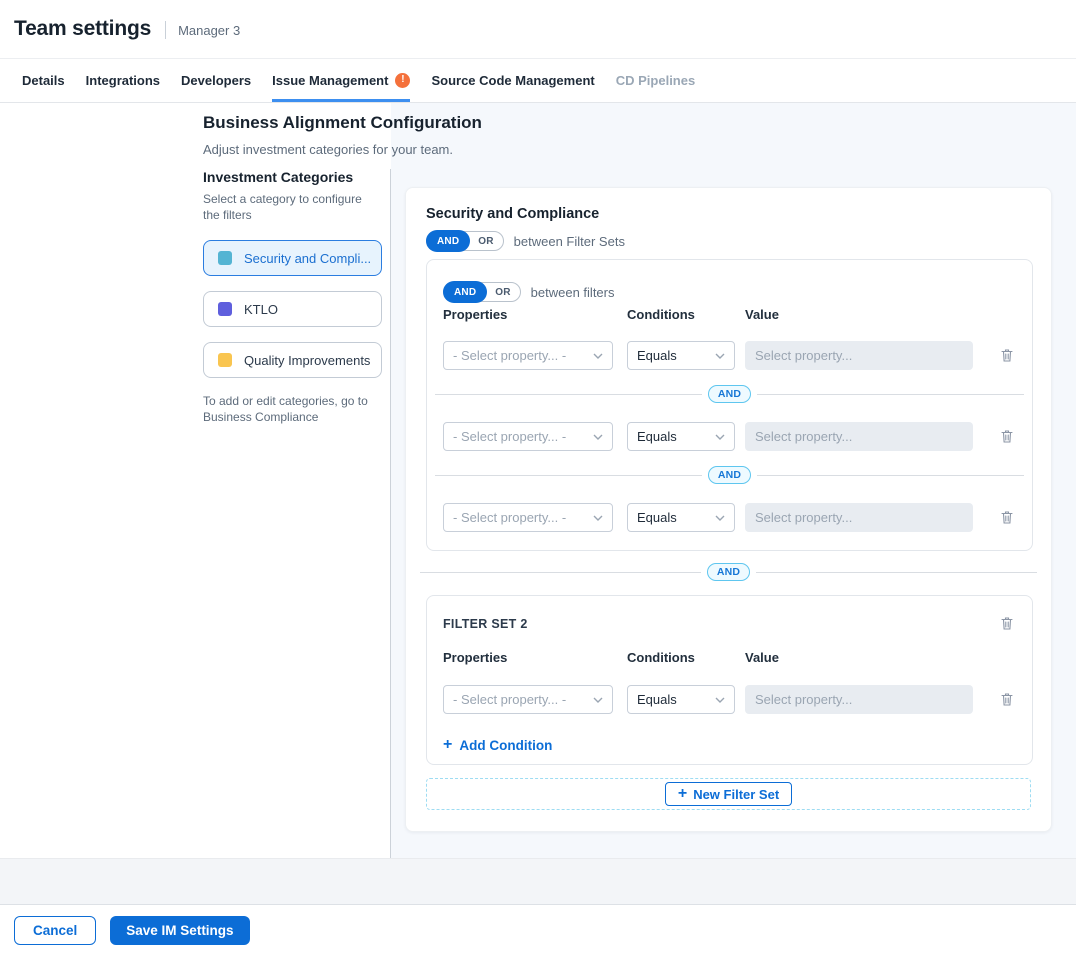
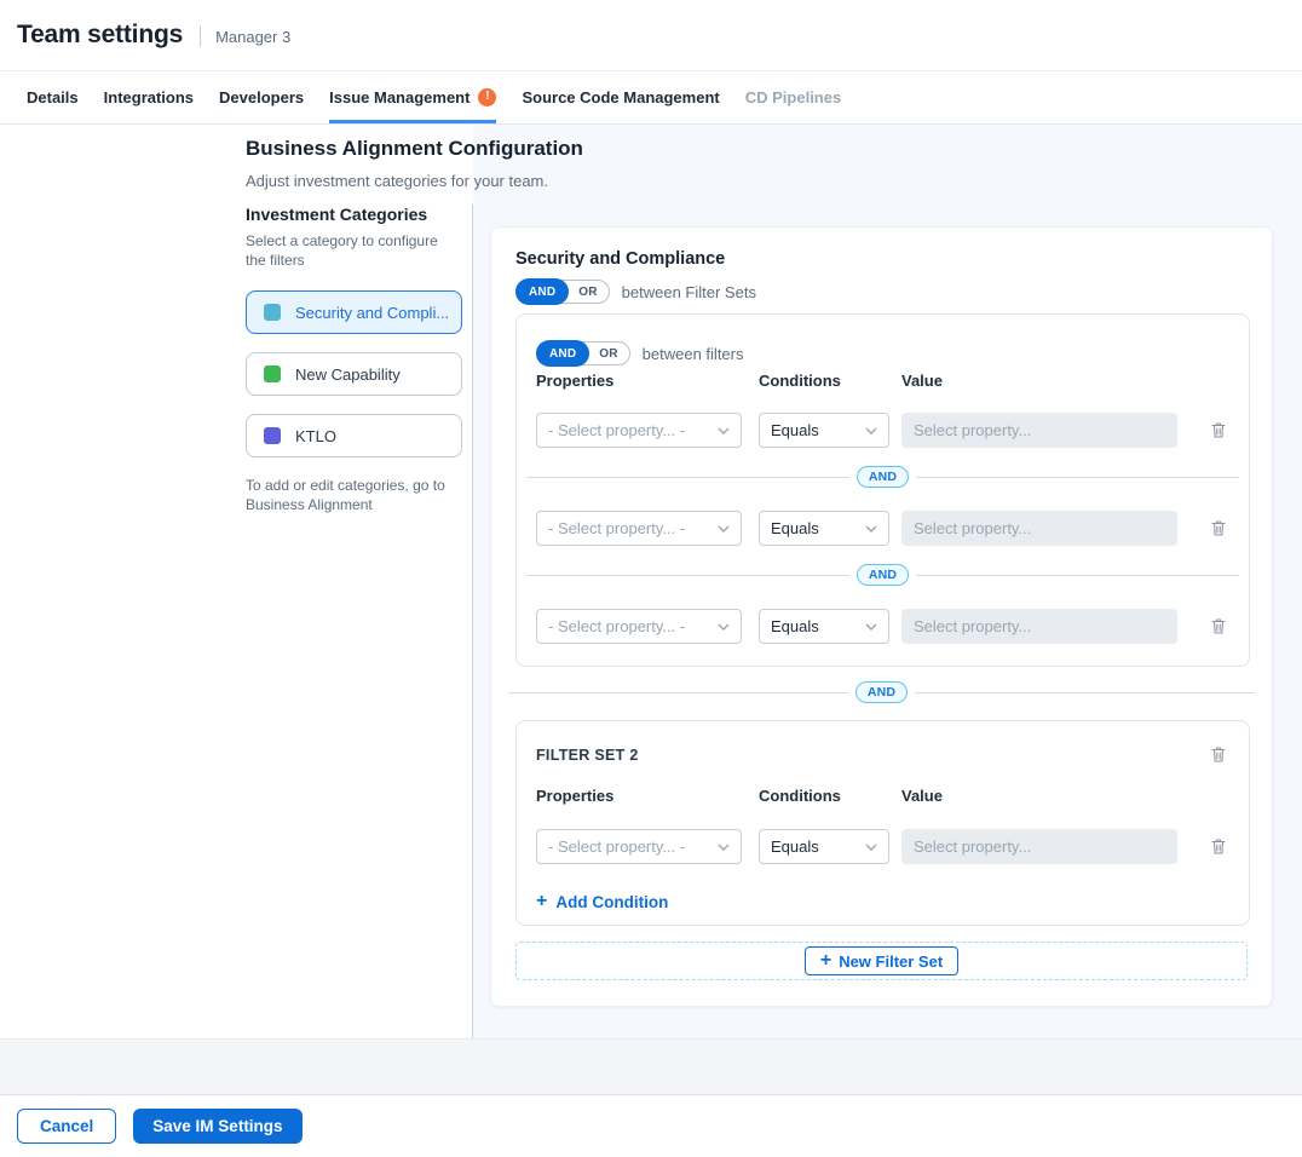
  Team settings
  Manager 3
  Details
  Integrations
  Developers
  Issue Management
  !
  Source Code Management
  CD Pipelines
  Business Alignment Configuration
  Adjust investment categories for your team.
  Investment Categories
  Select a category to configure the filters
  Security and Compli...
+ New Capability
  KTLO
- Quality Improvements
- To add or edit categories, go to Business Compliance
+ To add or edit categories, go to Business Alignment
  Security and Compliance
  AND
  OR
  between Filter Sets
  AND
  OR
  between filters
  Properties
  Conditions
  Value
  - Select property... -
  Equals
  Select property...
  AND
  - Select property... -
  Equals
  Select property...
  AND
  - Select property... -
  Equals
  Select property...
  AND
  FILTER SET 2
  Properties
  Conditions
  Value
  - Select property... -
  Equals
  Select property...
  +
  Add Condition
  +
  New Filter Set
  Cancel
  Save IM Settings
